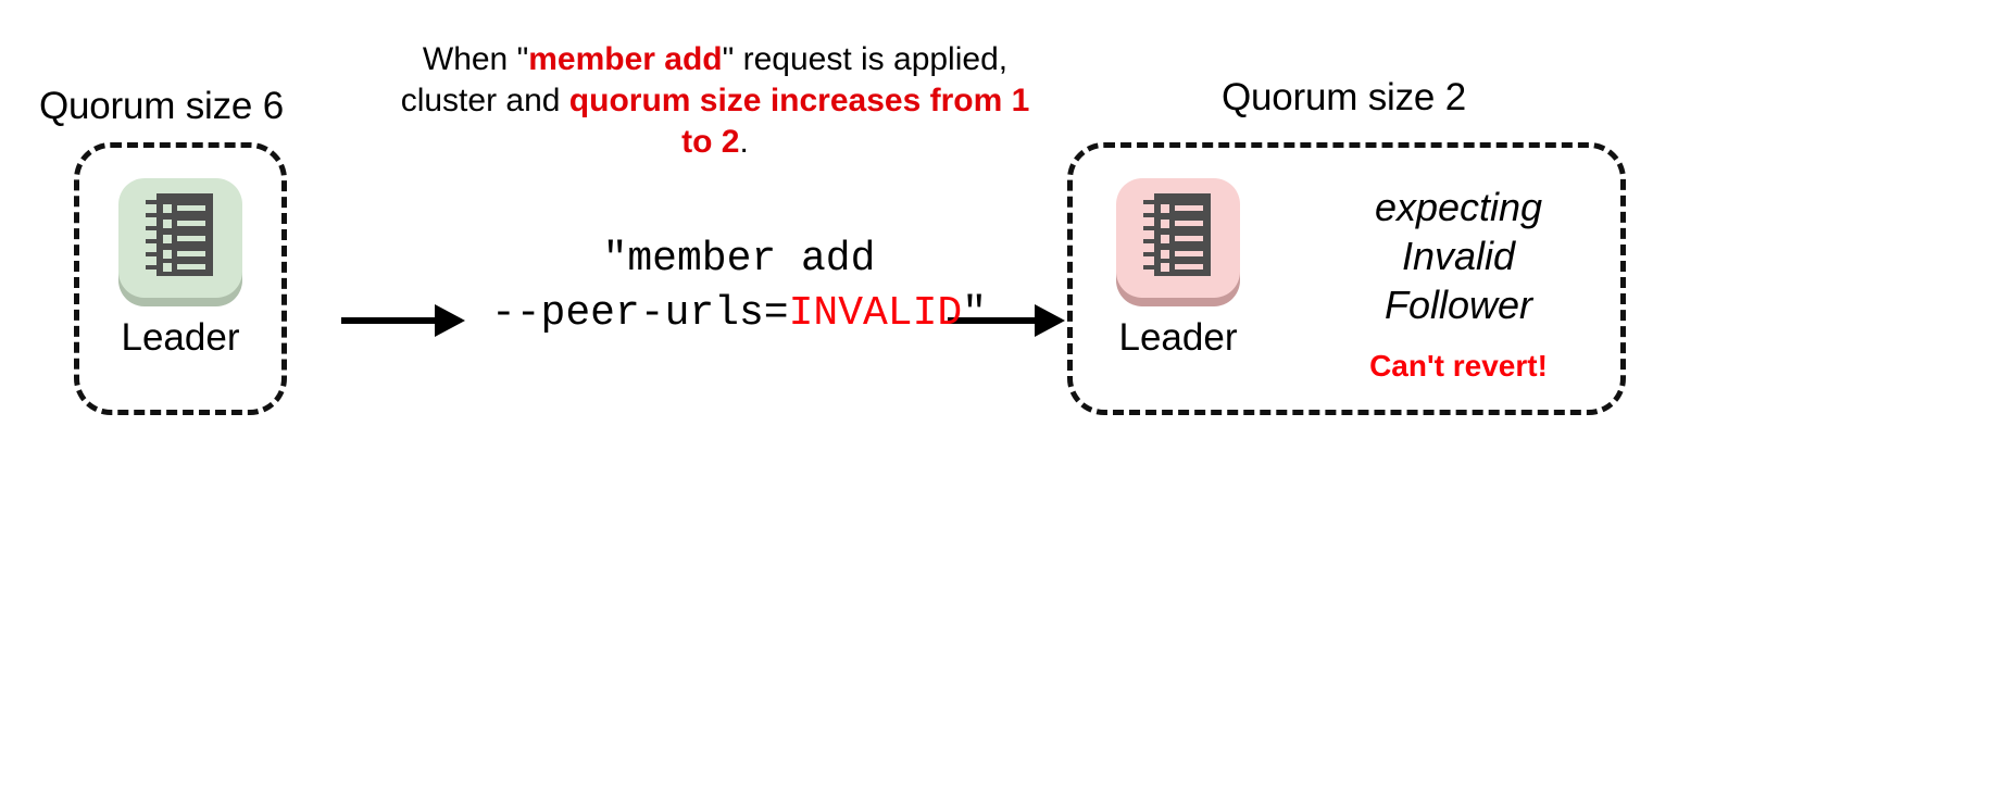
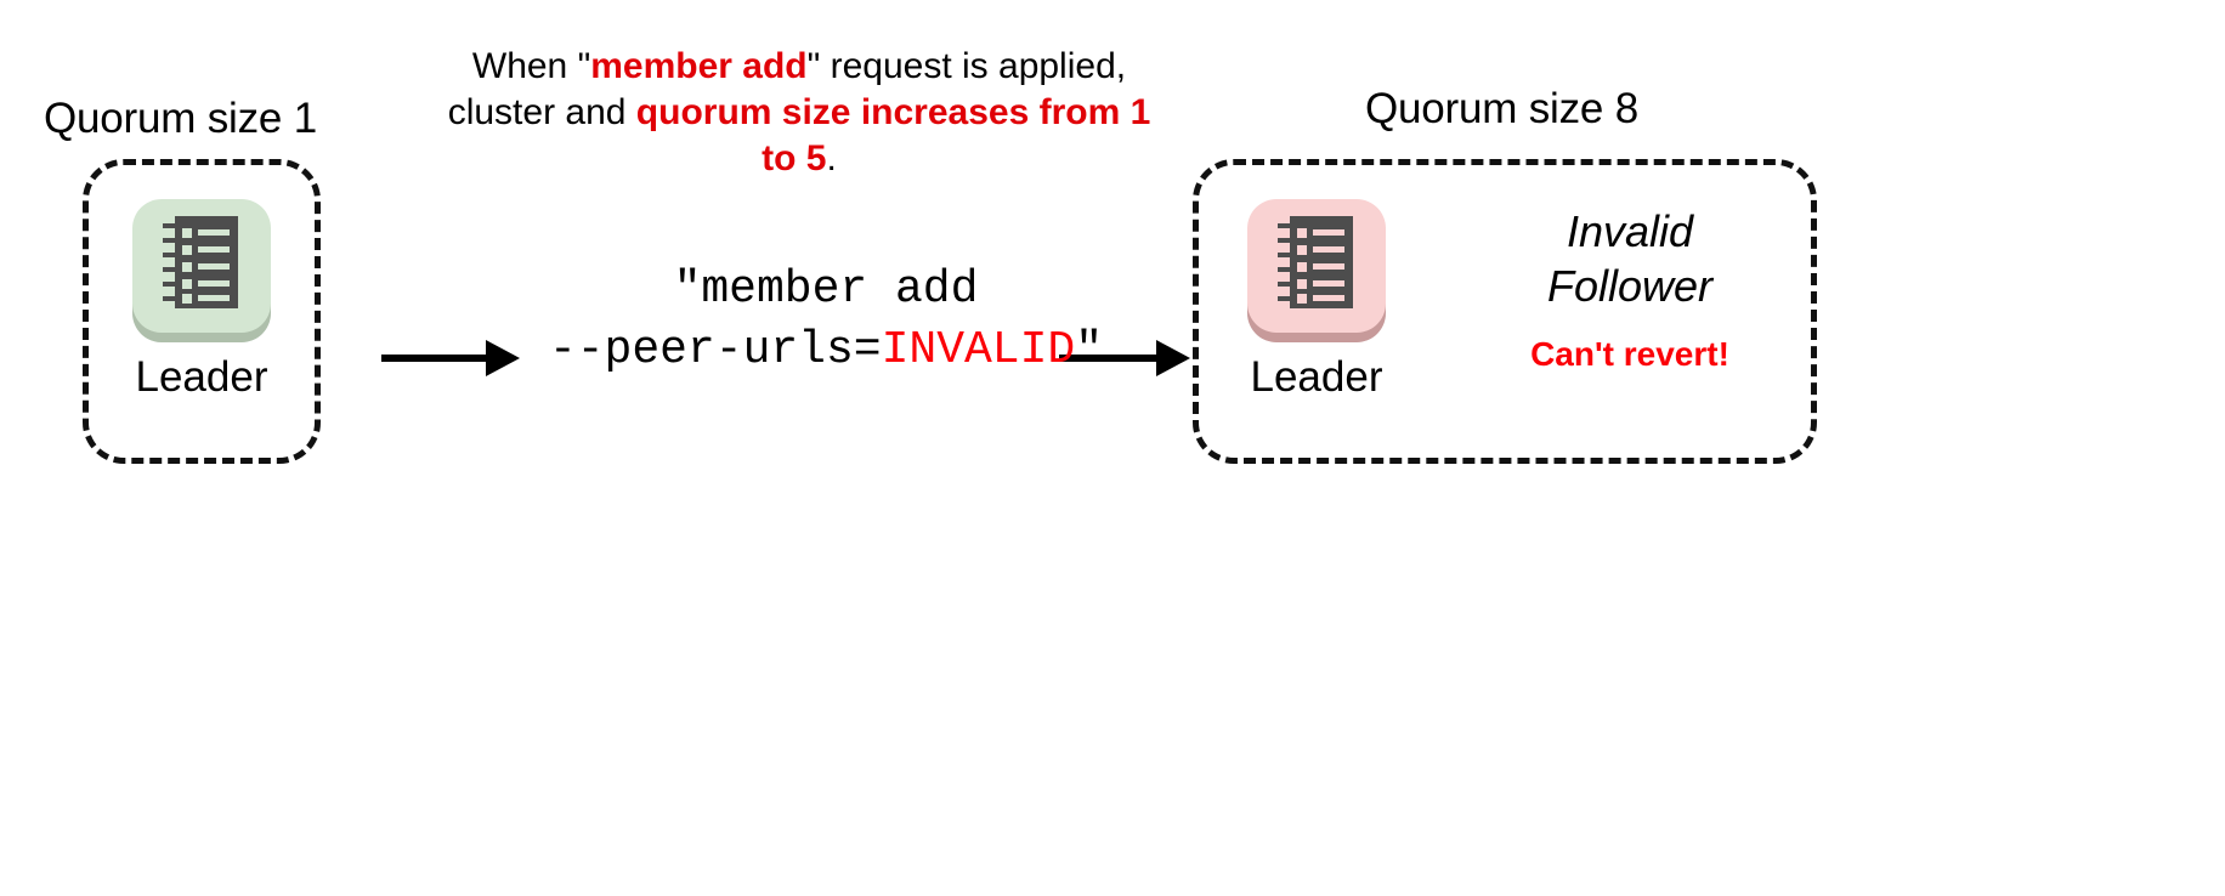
- Quorum size 6
+ Quorum size 1
  Leader
- When "member add" request is applied, cluster and quorum size increases from 1 to 2.
+ When "member add" request is applied, cluster and quorum size increases from 1 to 5.
  "member add
  --peer-urls=INVALID"
- Quorum size 2
+ Quorum size 8
  Leader
- expecting
  Invalid
  Follower
  Can't revert!
